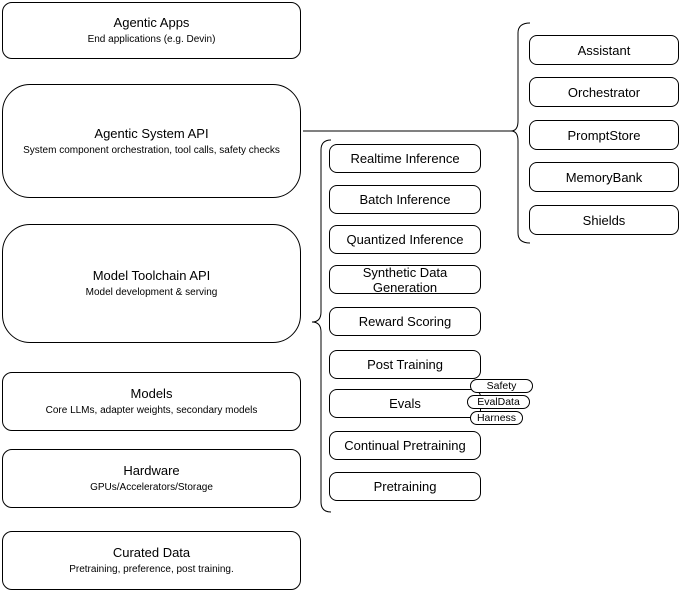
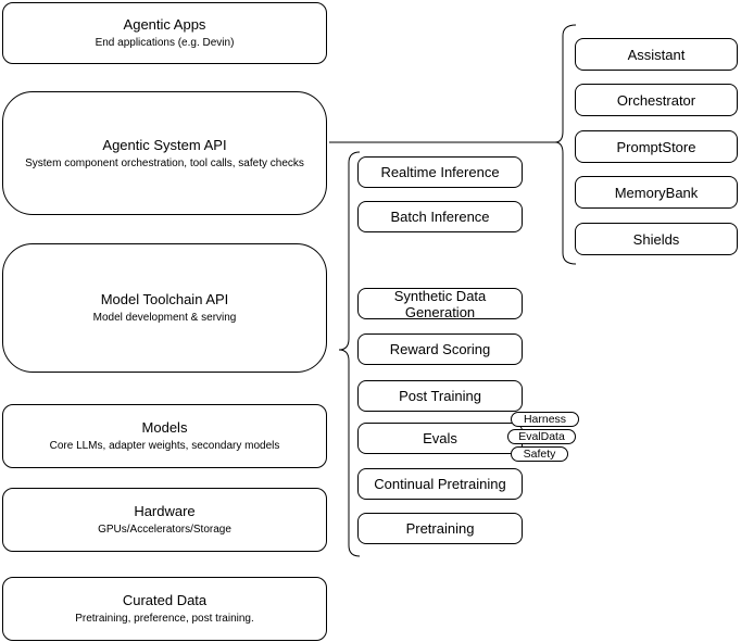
  Agentic Apps
  End applications (e.g. Devin)
  Agentic System API
  System component orchestration, tool calls, safety checks
  Model Toolchain API
  Model development & serving
  Models
  Core LLMs, adapter weights, secondary models
  Hardware
  GPUs/Accelerators/Storage
  Curated Data
  Pretraining, preference, post training.
  Realtime Inference
  Batch Inference
- Quantized Inference
  Synthetic Data Generation
  Reward Scoring
  Post Training
  Evals
  Continual Pretraining
  Pretraining
- Safety
+ Harness
  EvalData
- Harness
+ Safety
  Assistant
  Orchestrator
  PromptStore
  MemoryBank
  Shields
